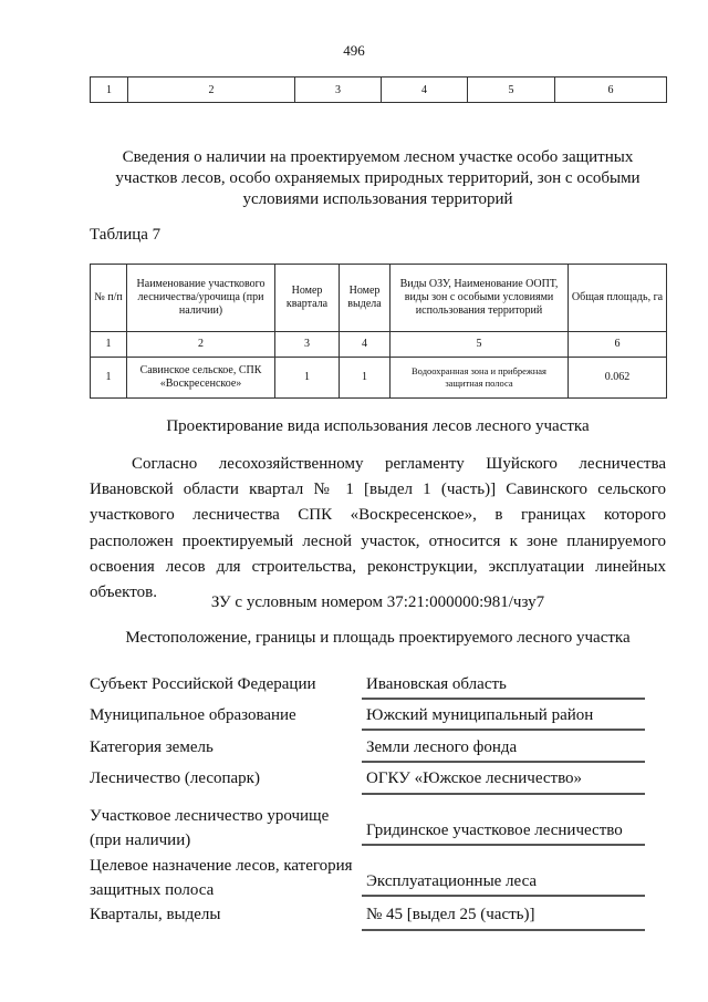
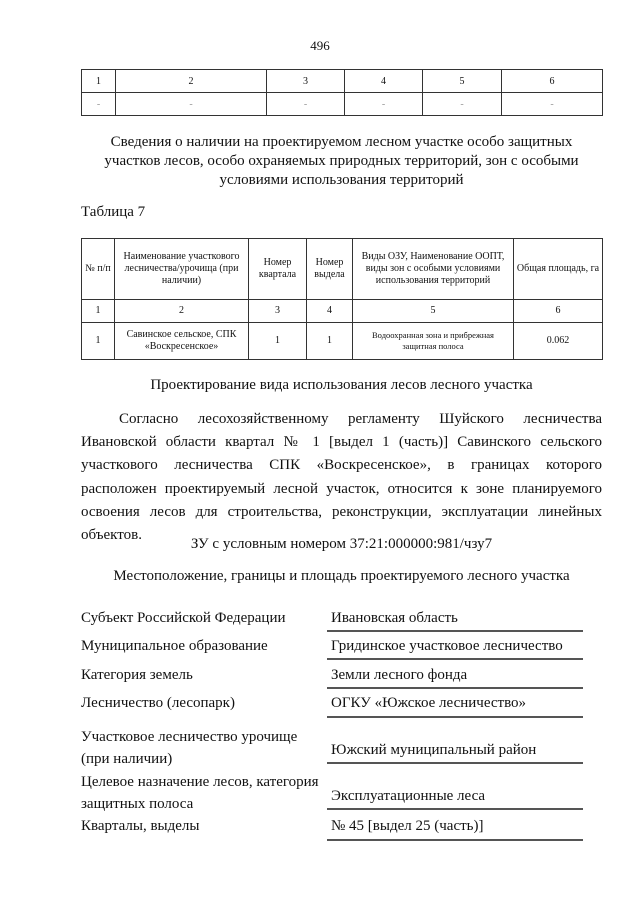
  496
  1	2	3	4	5	6
+ -	-	-	-	-	-
  Сведения о наличии на проектируемом лесном участке особо защитных участков лесов, особо охраняемых природных территорий, зон с особыми условиями использования территорий
  Таблица 7
  № п/п	Наименование участкового лесничества/урочища (при наличии)	Номер квартала	Номер выдела	Виды ОЗУ, Наименование ООПТ, виды зон с особыми условиями использования территорий	Общая площадь, га
  1	2	3	4	5	6
  1	Савинское сельское, СПК «Воскресенское»	1	1	Водоохранная зона и прибрежная защитная полоса	0.062
  Проектирование вида использования лесов лесного участка
  Согласно лесохозяйственному регламенту Шуйского лесничества Ивановской области квартал № 1 [выдел 1 (часть)] Савинского сельского участкового лесничества СПК «Воскресенское», в границах которого расположен проектируемый лесной участок, относится к зоне планируемого освоения лесов для строительства, реконструкции, эксплуатации линейных объектов.
  ЗУ с условным номером 37:21:000000:981/чзу7
  Местоположение, границы и площадь проектируемого лесного участка
  Субъект Российской Федерации
  Ивановская область
  Муниципальное образование
- Южский муниципальный район
+ Гридинское участковое лесничество
  Категория земель
  Земли лесного фонда
  Лесничество (лесопарк)
  ОГКУ «Южское лесничество»
  Участковое лесничество урочище (при наличии)
- Гридинское участковое лесничество
+ Южский муниципальный район
  Целевое назначение лесов, категория защитных полоса
  Эксплуатационные леса
  Кварталы, выделы
  № 45 [выдел 25 (часть)]
